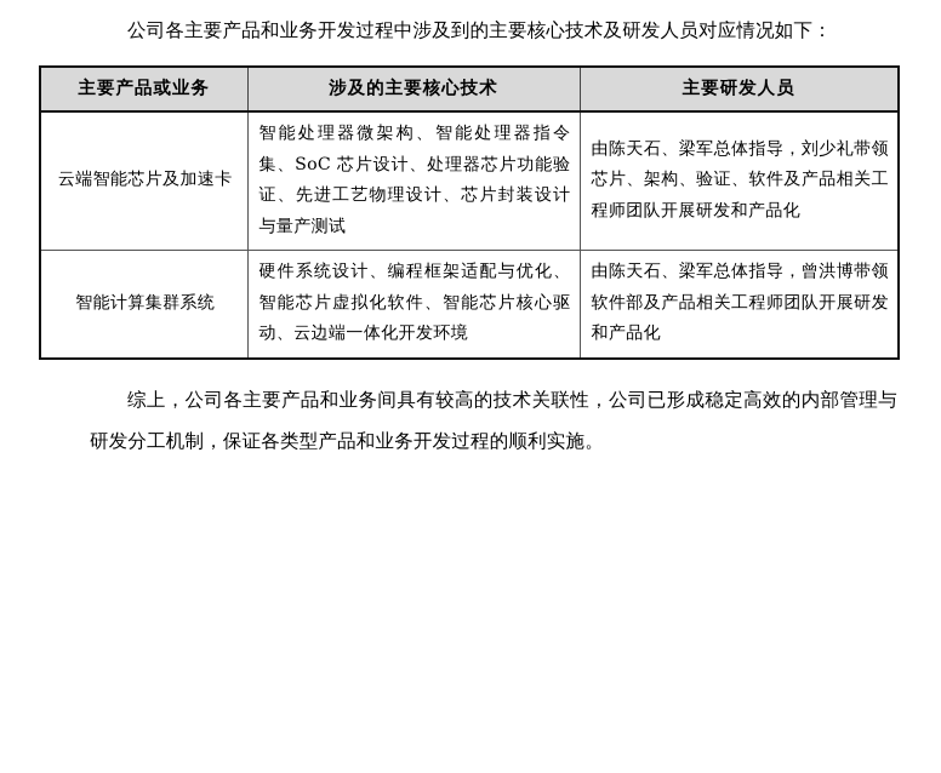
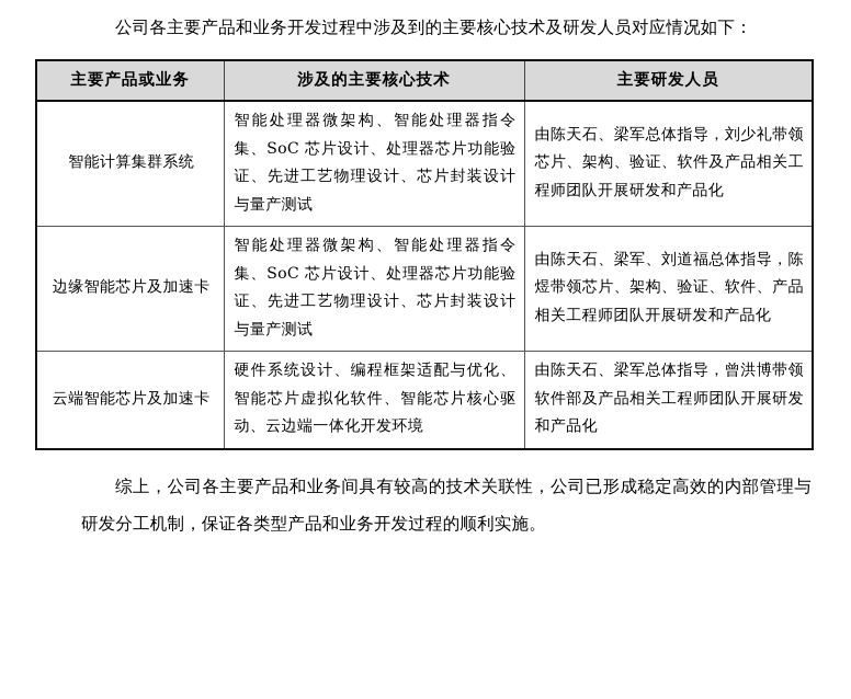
  公司各主要产品和业务开发过程中涉及到的主要核心技术及研发人员对应情况如下：
  主要产品或业务	涉及的主要核心技术	主要研发人员
- 云端智能芯片及加速卡	智能处理器微架构、智能处理器指令集、SoC 芯片设计、处理器芯片功能验证、先进工艺物理设计、芯片封装设计与量产测试	由陈天石、梁军总体指导，刘少礼带领芯片、架构、验证、软件及产品相关工程师团队开展研发和产品化
+ 智能计算集群系统	智能处理器微架构、智能处理器指令集、SoC 芯片设计、处理器芯片功能验证、先进工艺物理设计、芯片封装设计与量产测试	由陈天石、梁军总体指导，刘少礼带领芯片、架构、验证、软件及产品相关工程师团队开展研发和产品化
+ 边缘智能芯片及加速卡	智能处理器微架构、智能处理器指令集、SoC 芯片设计、处理器芯片功能验证、先进工艺物理设计、芯片封装设计与量产测试	由陈天石、梁军、刘道福总体指导，陈煜带领芯片、架构、验证、软件、产品相关工程师团队开展研发和产品化
- 智能计算集群系统	硬件系统设计、编程框架适配与优化、智能芯片虚拟化软件、智能芯片核心驱动、云边端一体化开发环境	由陈天石、梁军总体指导，曾洪博带领软件部及产品相关工程师团队开展研发和产品化
+ 云端智能芯片及加速卡	硬件系统设计、编程框架适配与优化、智能芯片虚拟化软件、智能芯片核心驱动、云边端一体化开发环境	由陈天石、梁军总体指导，曾洪博带领软件部及产品相关工程师团队开展研发和产品化
  综上，公司各主要产品和业务间具有较高的技术关联性，公司已形成稳定高效的内部管理与研发分工机制，保证各类型产品和业务开发过程的顺利实施。
